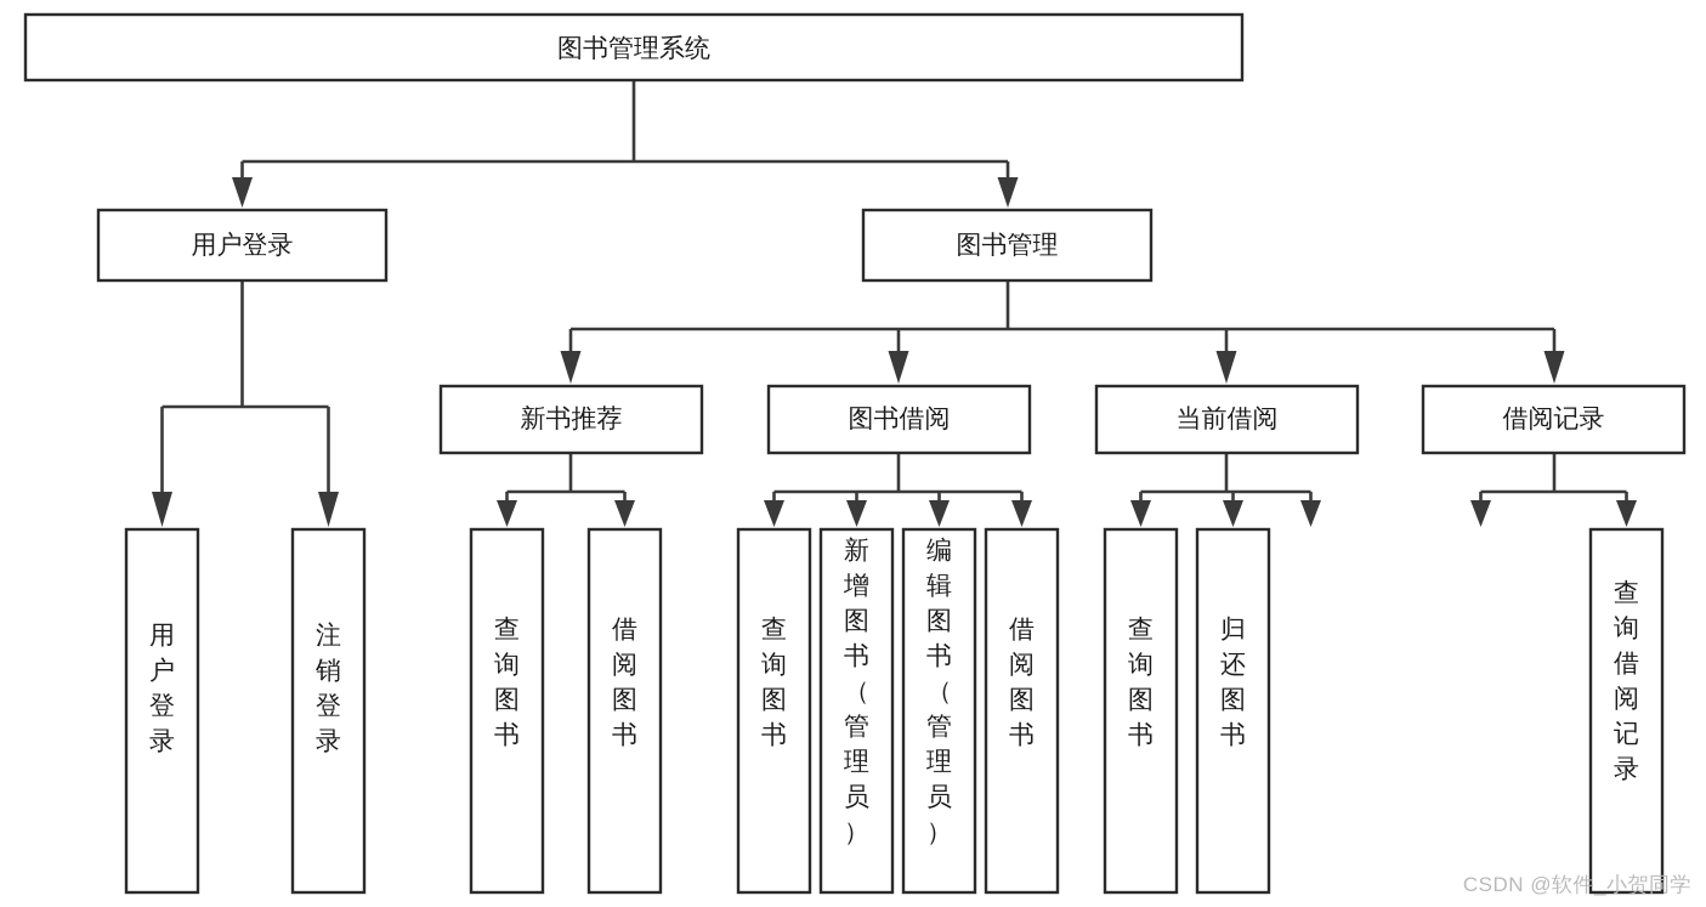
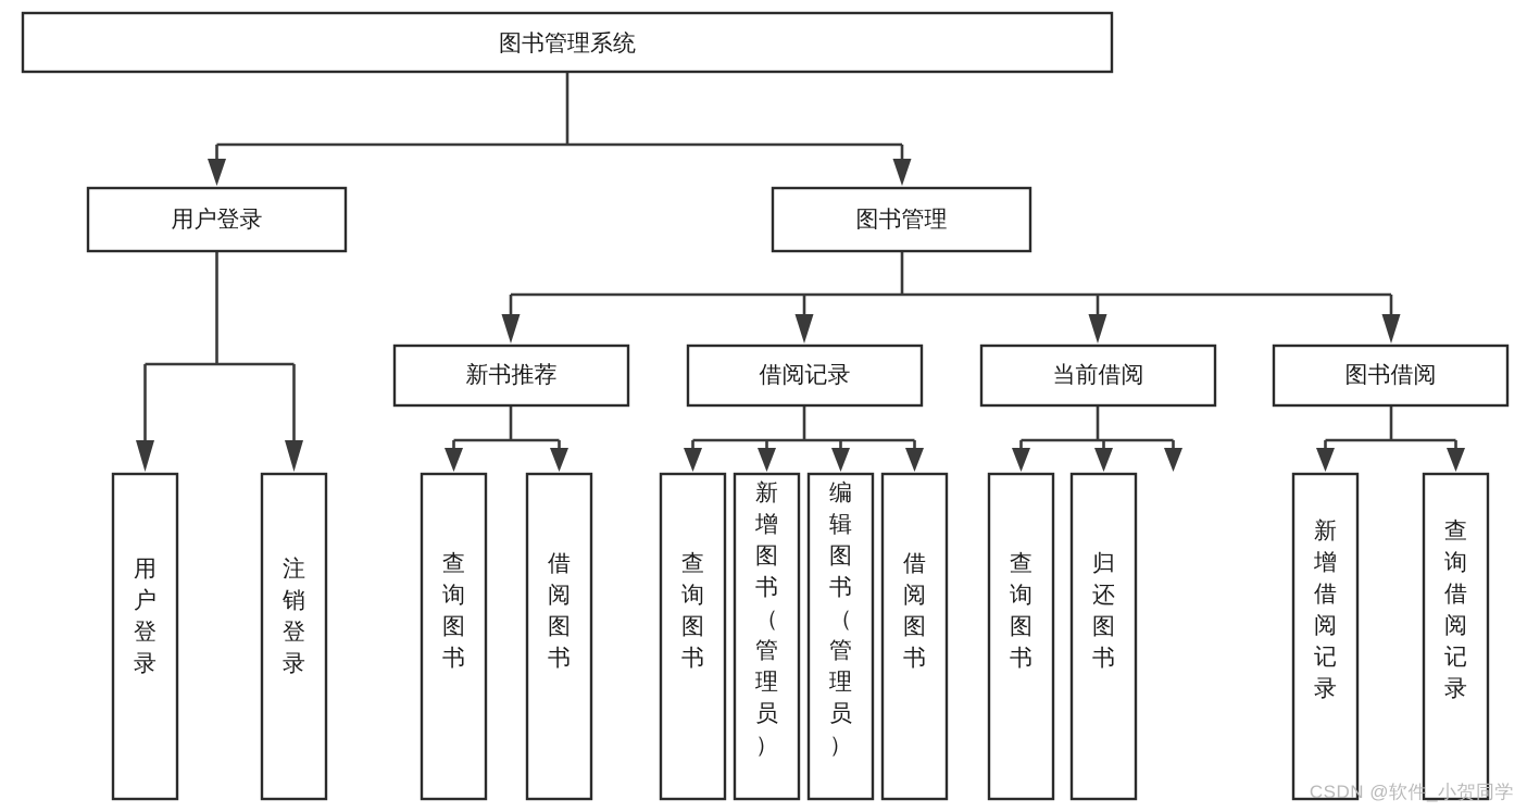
  图书管理系统
  用户登录
  图书管理
  新书推荐
- 图书借阅
+ 借阅记录
  当前借阅
- 借阅记录
+ 图书借阅
  用户登录
  注销登录
  查询图书
  借阅图书
  查询图书
  新增图书（管理员）
  编辑图书（管理员）
  借阅图书
  查询图书
  归还图书
+ 新增借阅记录
  查询借阅记录
  CSDN @软件_小贺同学
